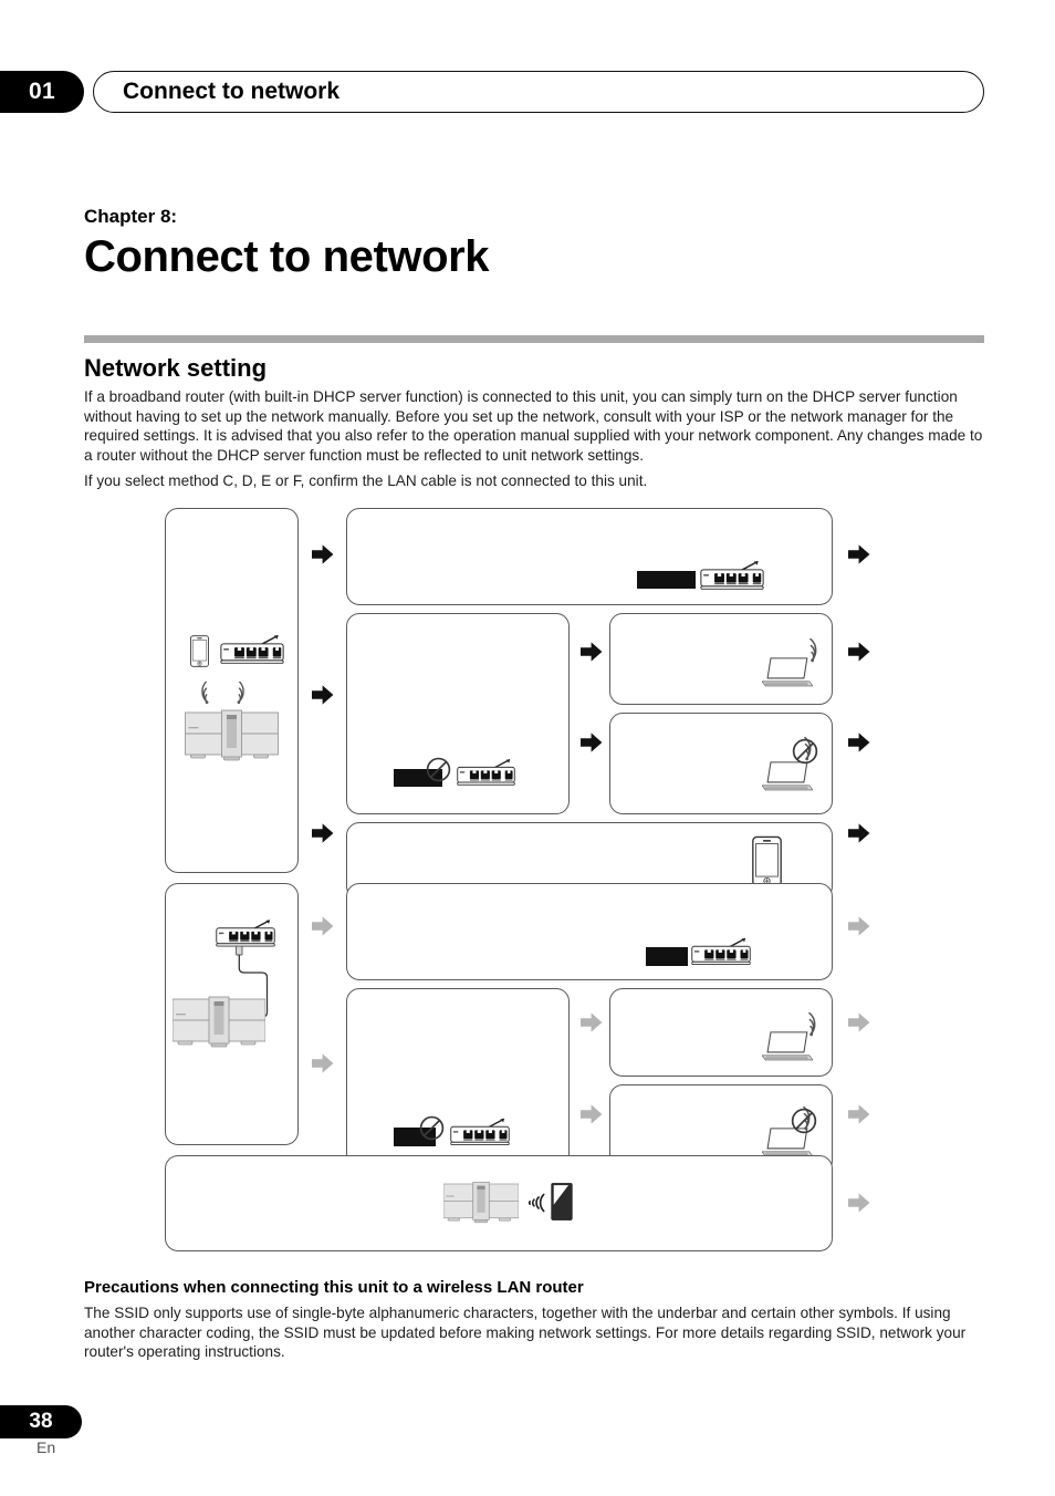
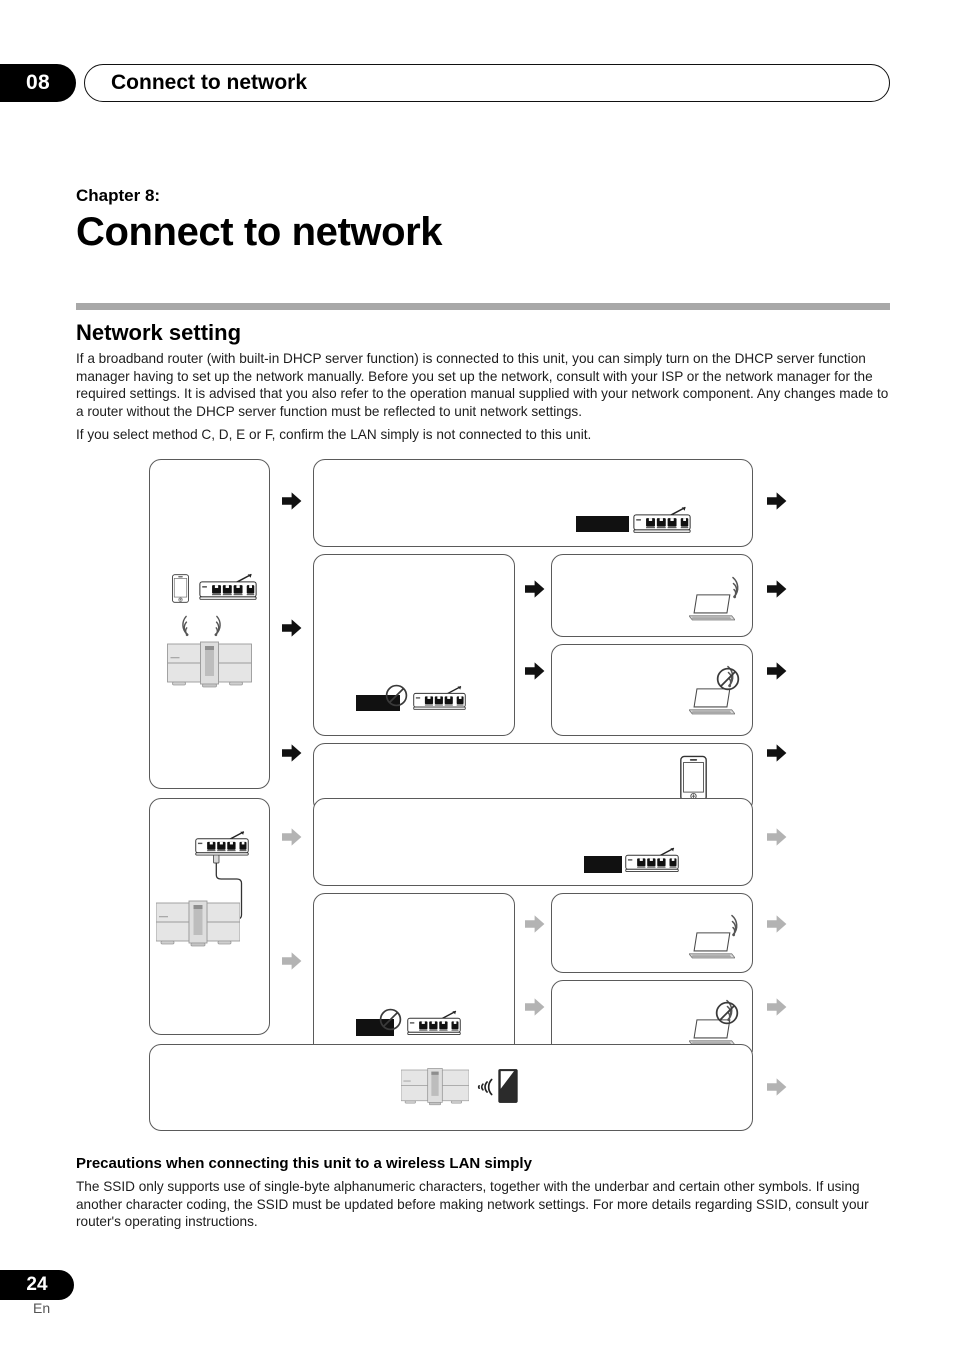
- 01
+ 08
  Connect to network
  Chapter 8:
  Connect to network
  Network setting
- If a broadband router (with built-in DHCP server function) is connected to this unit, you can simply turn on the DHCP server function without having to set up the network manually. Before you set up the network, consult with your ISP or the network manager for the required settings. It is advised that you also refer to the operation manual supplied with your network component. Any changes made to a router without the DHCP server function must be reflected to unit network settings.
+ If a broadband router (with built-in DHCP server function) is connected to this unit, you can simply turn on the DHCP server function manager having to set up the network manually. Before you set up the network, consult with your ISP or the network manager for the required settings. It is advised that you also refer to the operation manual supplied with your network component. Any changes made to a router without the DHCP server function must be reflected to unit network settings.
- If you select method C, D, E or F, confirm the LAN cable is not connected to this unit.
+ If you select method C, D, E or F, confirm the LAN simply is not connected to this unit.
- Precautions when connecting this unit to a wireless LAN router
+ Precautions when connecting this unit to a wireless LAN simply
- The SSID only supports use of single-byte alphanumeric characters, together with the underbar and certain other symbols. If using another character coding, the SSID must be updated before making network settings. For more details regarding SSID, network your router's operating instructions.
+ The SSID only supports use of single-byte alphanumeric characters, together with the underbar and certain other symbols. If using another character coding, the SSID must be updated before making network settings. For more details regarding SSID, consult your router's operating instructions.
- 38
+ 24
  En
